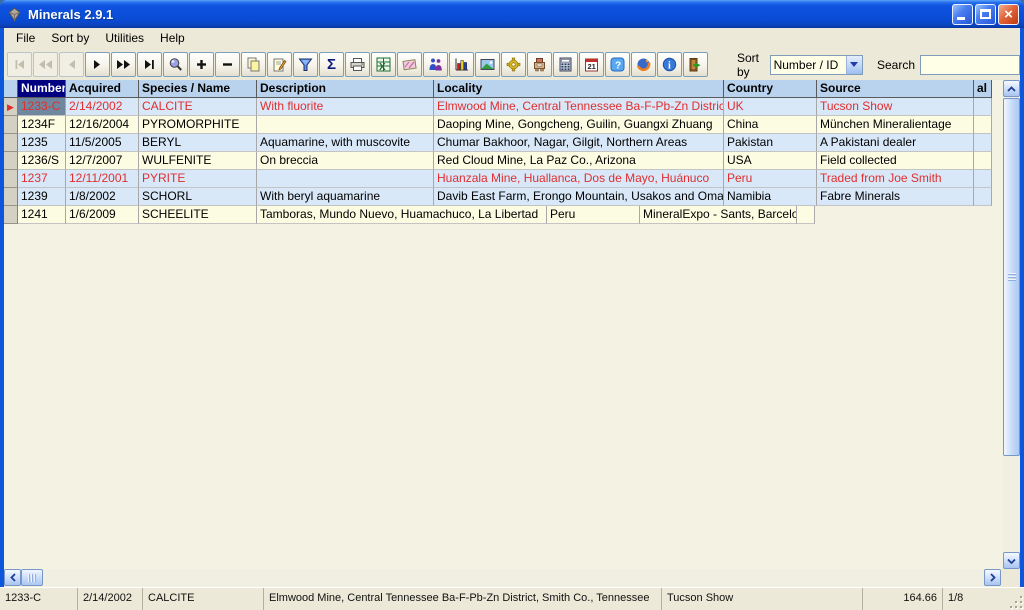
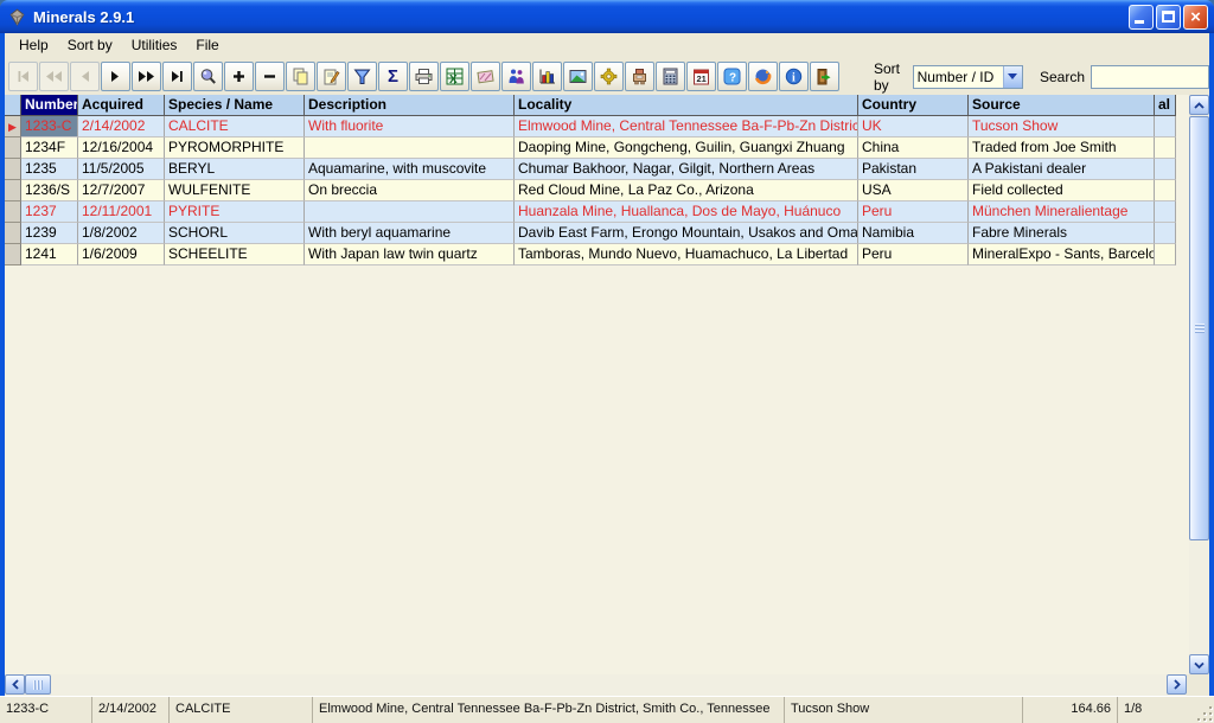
  Minerals 2.9.1
  ×
- File
+ Help
  Sort by
  Utilities
- Help
+ File
  Σ
  X
  21
  ?
  i
  Sort by
  Number / ID
  Search
  Number
  Acquired
  Species / Name
  Description
  Locality
  Country
  Source
  al
  ▶
  1233-C
  2/14/2002
  CALCITE
  With fluorite
  Elmwood Mine, Central Tennessee Ba-F-Pb-Zn Distric
  UK
  Tucson Show
  1234F
  12/16/2004
  PYROMORPHITE
  Daoping Mine, Gongcheng, Guilin, Guangxi Zhuang
  China
- München Mineralientage
+ Traded from Joe Smith
  1235
  11/5/2005
  BERYL
  Aquamarine, with muscovite
  Chumar Bakhoor, Nagar, Gilgit, Northern Areas
  Pakistan
  A Pakistani dealer
  1236/S
  12/7/2007
  WULFENITE
  On breccia
  Red Cloud Mine, La Paz Co., Arizona
  USA
  Field collected
  1237
  12/11/2001
  PYRITE
  Huanzala Mine, Huallanca, Dos de Mayo, Huánuco
  Peru
- Traded from Joe Smith
+ München Mineralientage
  1239
  1/8/2002
  SCHORL
  With beryl aquamarine
  Davib East Farm, Erongo Mountain, Usakos and Oma
  Namibia
  Fabre Minerals
  1241
  1/6/2009
  SCHEELITE
+ With Japan law twin quartz
  Tamboras, Mundo Nuevo, Huamachuco, La Libertad
  Peru
  MineralExpo - Sants, Barcelo
  1233-C
  2/14/2002
  CALCITE
  Elmwood Mine, Central Tennessee Ba-F-Pb-Zn District, Smith Co., Tennessee
  Tucson Show
  164.66
  1/8
